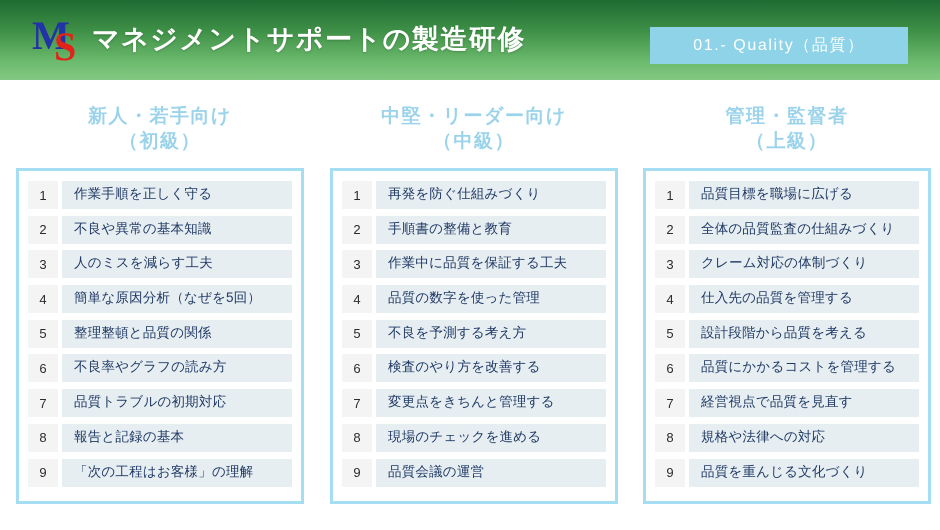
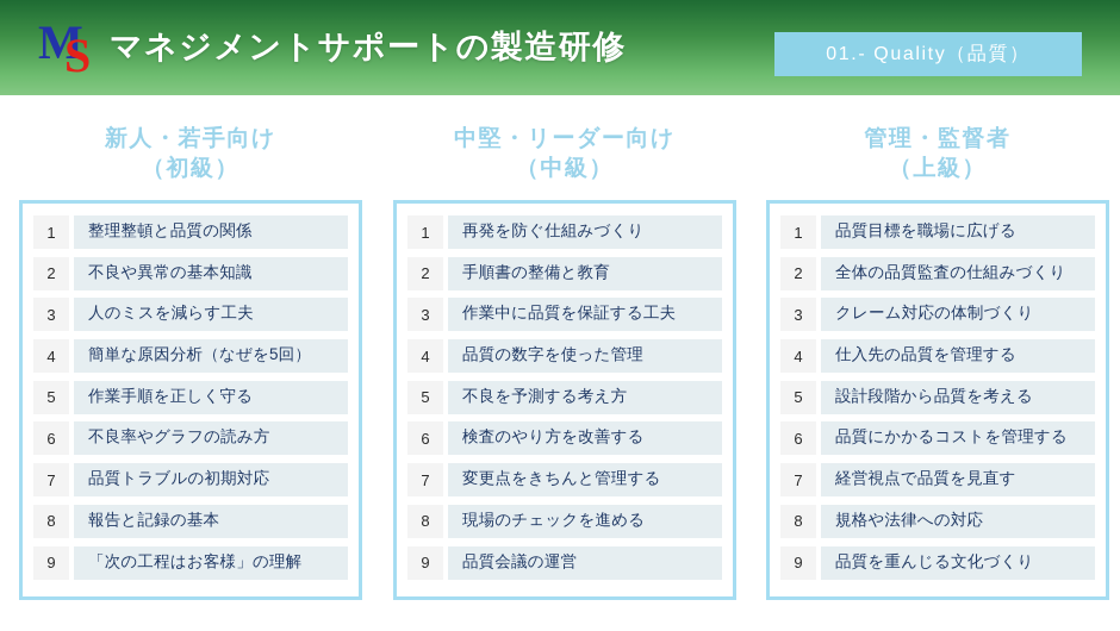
  M
  S
  マネジメントサポートの製造研修
  01.- Quality（品質）
  新人・若手向け
  （初級）
  1
- 作業手順を正しく守る
+ 整理整頓と品質の関係
  2
  不良や異常の基本知識
  3
  人のミスを減らす工夫
  4
  簡単な原因分析（なぜを5回）
  5
- 整理整頓と品質の関係
+ 作業手順を正しく守る
  6
  不良率やグラフの読み方
  7
  品質トラブルの初期対応
  8
  報告と記録の基本
  9
  「次の工程はお客様」の理解
  中堅・リーダー向け
  （中級）
  1
  再発を防ぐ仕組みづくり
  2
  手順書の整備と教育
  3
  作業中に品質を保証する工夫
  4
  品質の数字を使った管理
  5
  不良を予測する考え方
  6
  検査のやり方を改善する
  7
  変更点をきちんと管理する
  8
  現場のチェックを進める
  9
  品質会議の運営
  管理・監督者
  （上級）
  1
  品質目標を職場に広げる
  2
  全体の品質監査の仕組みづくり
  3
  クレーム対応の体制づくり
  4
  仕入先の品質を管理する
  5
  設計段階から品質を考える
  6
  品質にかかるコストを管理する
  7
  経営視点で品質を見直す
  8
  規格や法律への対応
  9
  品質を重んじる文化づくり
